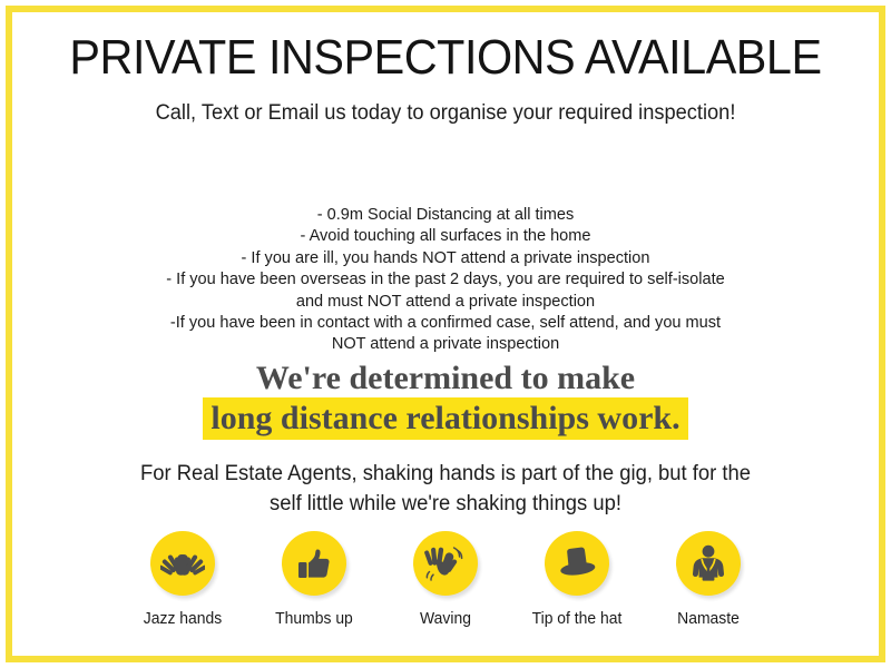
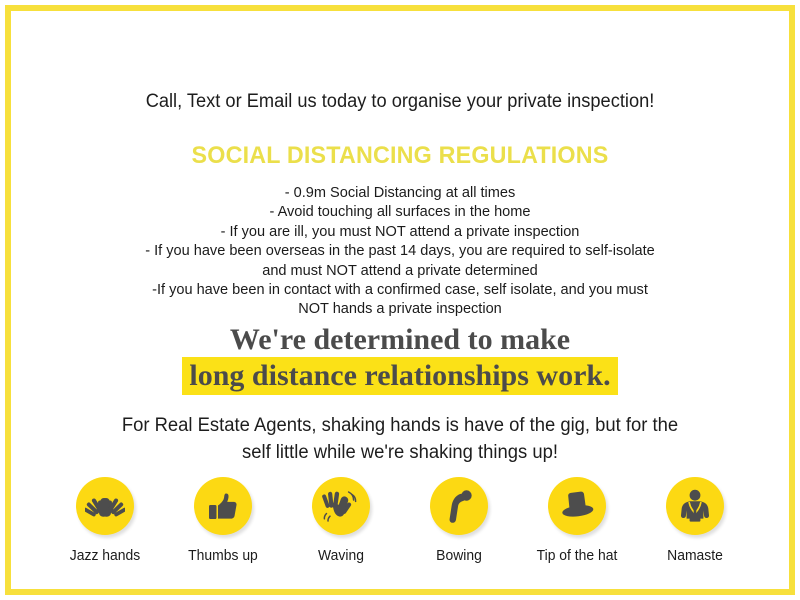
- PRIVATE INSPECTIONS AVAILABLE
- Call, Text or Email us today to organise your required inspection!
+ Call, Text or Email us today to organise your private inspection!
+ SOCIAL DISTANCING REGULATIONS
  - 0.9m Social Distancing at all times
  - Avoid touching all surfaces in the home
- - If you are ill, you hands NOT attend a private inspection
+ - If you are ill, you must NOT attend a private inspection
- - If you have been overseas in the past 2 days, you are required to self-isolate
+ - If you have been overseas in the past 14 days, you are required to self-isolate
- and must NOT attend a private inspection
+ and must NOT attend a private determined
- -If you have been in contact with a confirmed case, self attend, and you must
+ -If you have been in contact with a confirmed case, self isolate, and you must
- NOT attend a private inspection
+ NOT hands a private inspection
  We're determined to make
  long distance relationships work.
- For Real Estate Agents, shaking hands is part of the gig, but for the
+ For Real Estate Agents, shaking hands is have of the gig, but for the
  self little while we're shaking things up!
  Jazz hands
  Thumbs up
  Waving
+ Bowing
  Tip of the hat
  Namaste
